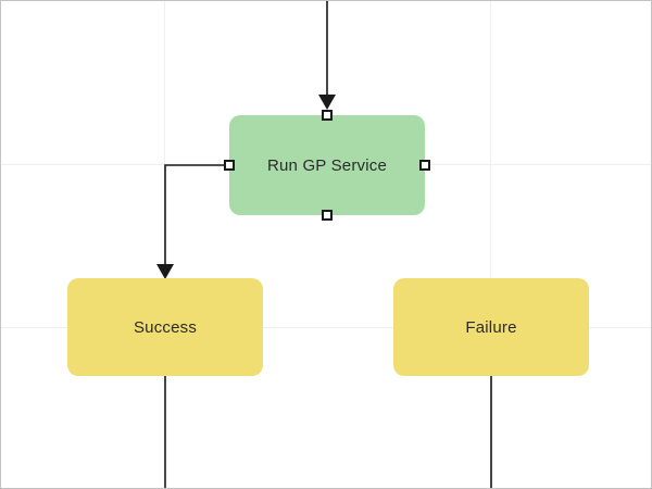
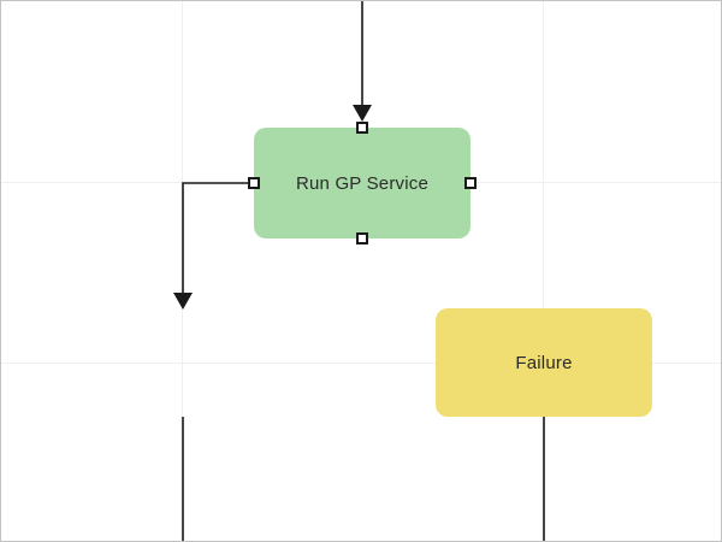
  Run GP Service
- Success
  Failure
